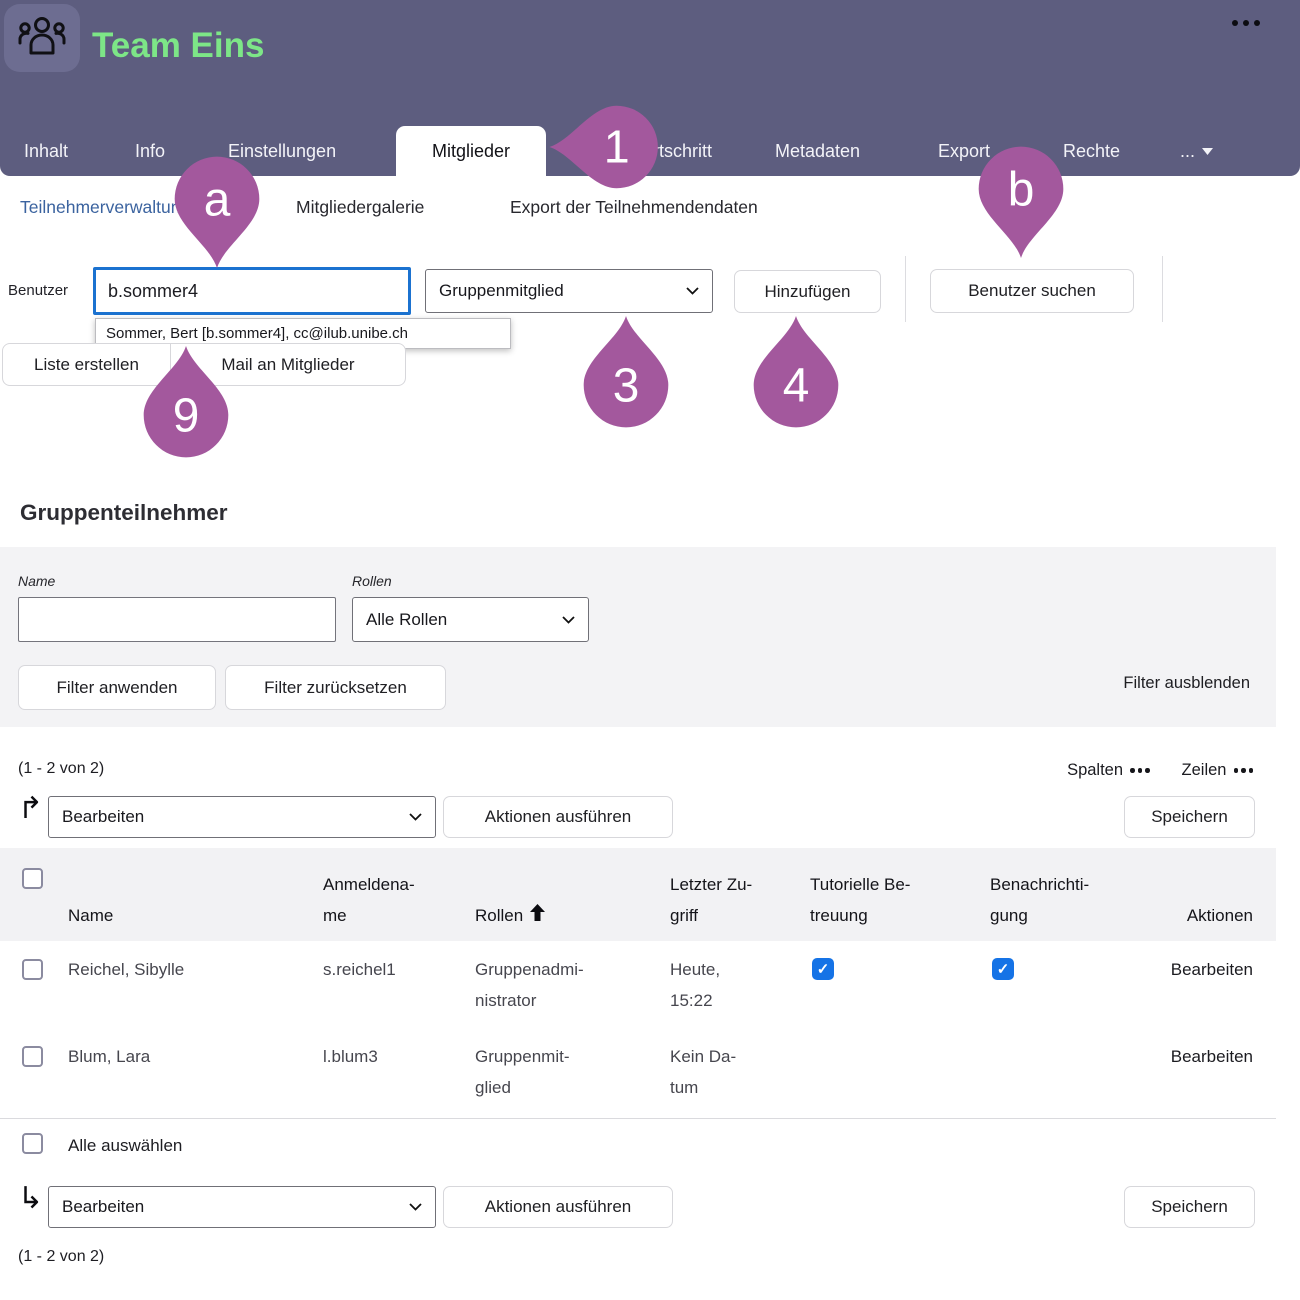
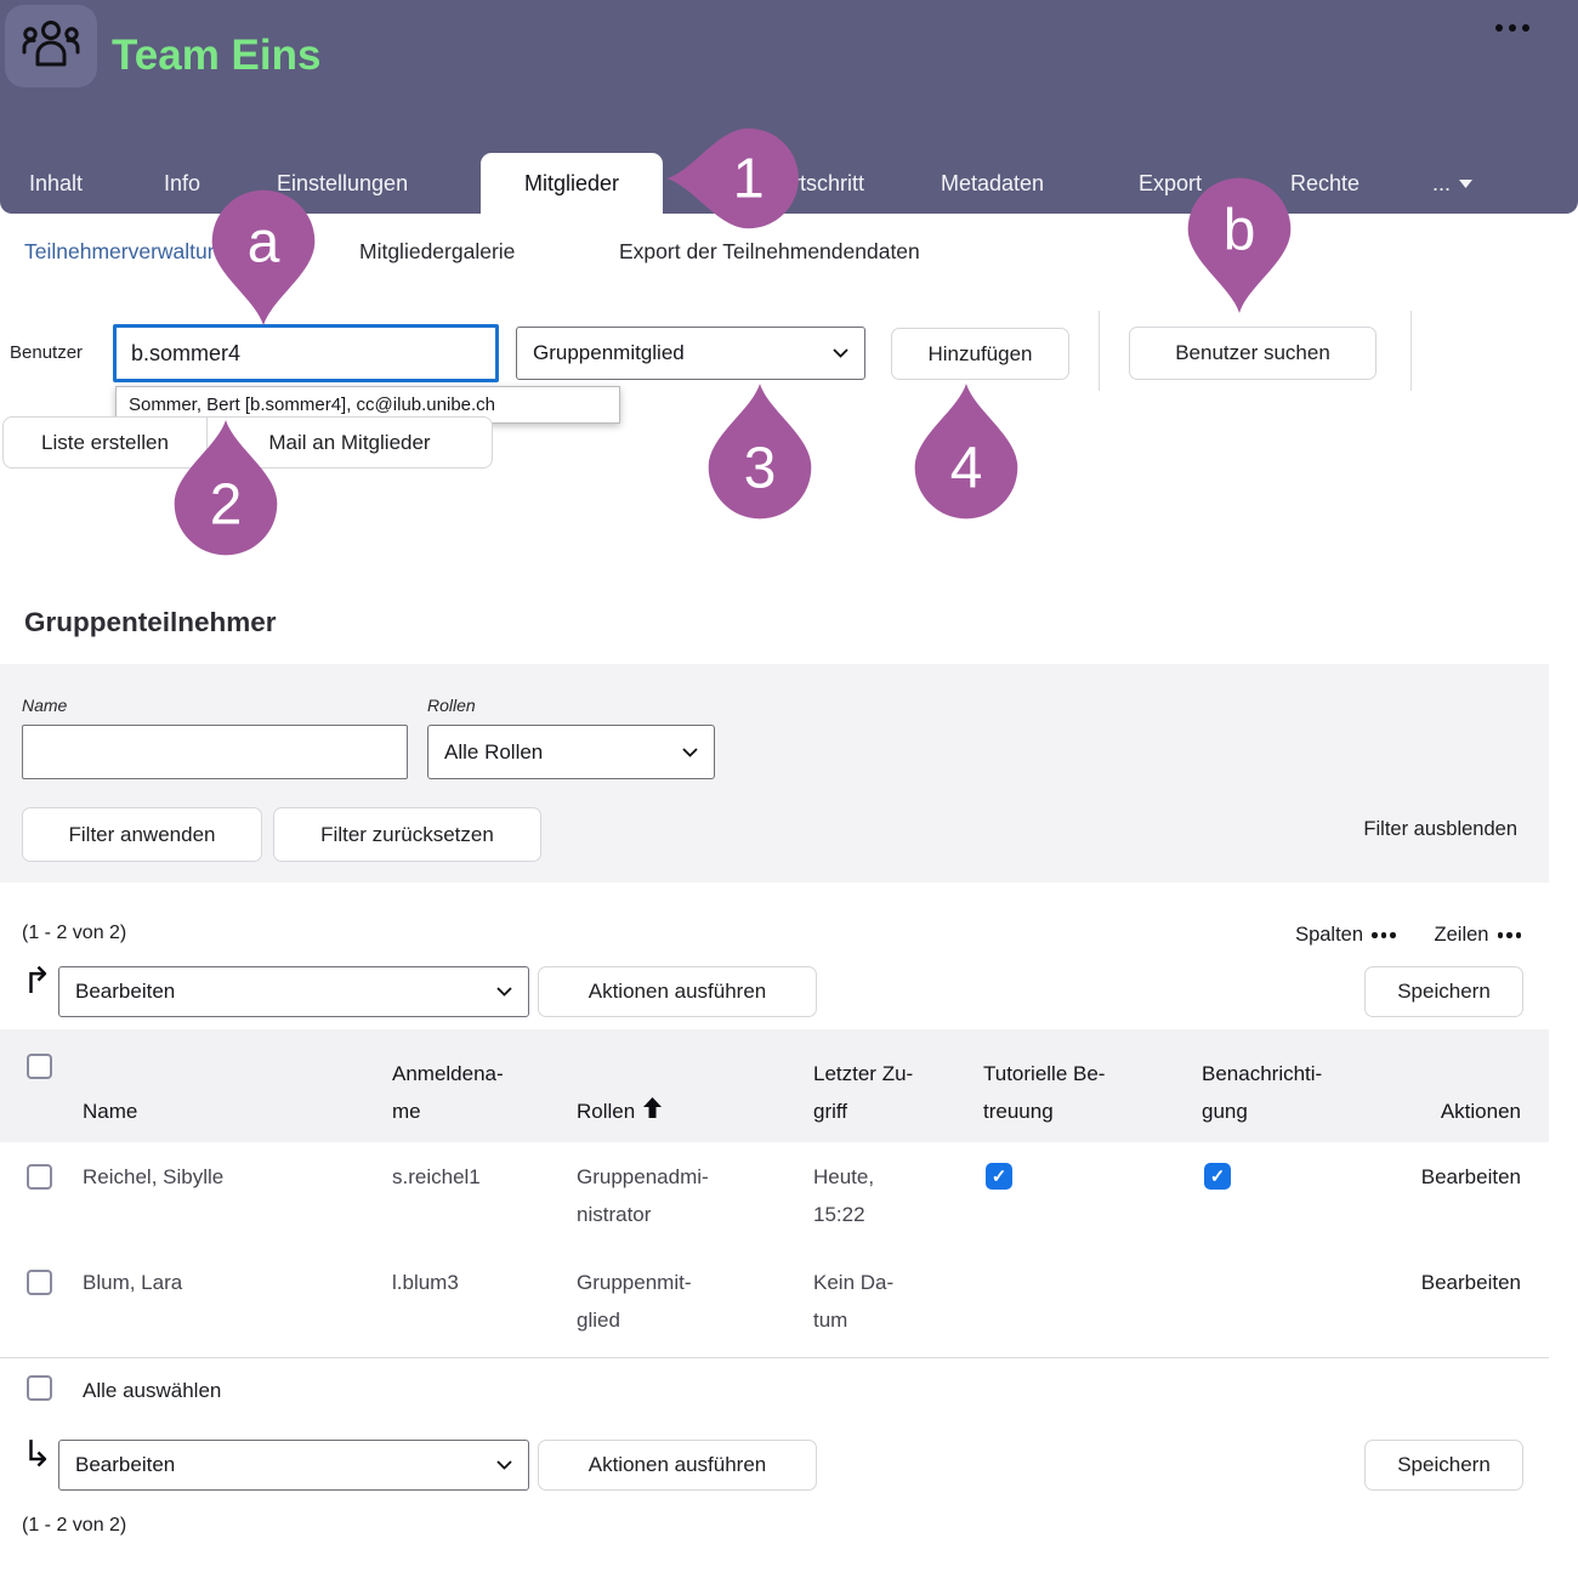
  Team Eins
  Inhalt
  Info
  Einstellungen
  Mitglieder
  Metadaten
  Export
  Rechte
  ...
  Teilnehmerverwaltun
  Mitgliedergalerie
  Export der Teilnehmendendaten
  Benutzer
  b.sommer4
  Sommer, Bert [b.sommer4], cc@ilub.unibe.ch
  Gruppenmitglied
  Hinzufügen
  Benutzer suchen
  Liste erstellen
  Mail an Mitglieder
  Gruppenteilnehmer
  Name
  Rollen
  Alle Rollen
  Filter anwenden
  Filter zurücksetzen
  Filter ausblenden
  (1 - 2 von 2)
  Spalten
  Zeilen
  ↱
  Bearbeiten
  Aktionen ausführen
  Speichern
  Name
  Anmeldena-
  me
  Rollen
  Letzter Zu-
  griff
  Tutorielle Be-
  treuung
  Benachrichti-
  gung
  Aktionen
  Reichel, Sibylle
  s.reichel1
  Gruppenadmi-
  nistrator
  Heute,
  15:22
  ✓
  ✓
  Bearbeiten
  Blum, Lara
  l.blum3
  Gruppenmit-
  glied
  Kein Da-
  tum
  Bearbeiten
  Alle auswählen
  ↳
  Bearbeiten
  Aktionen ausführen
  Speichern
  (1 - 2 von 2)
  1
  a
  b
- 9
+ 2
  3
  4
